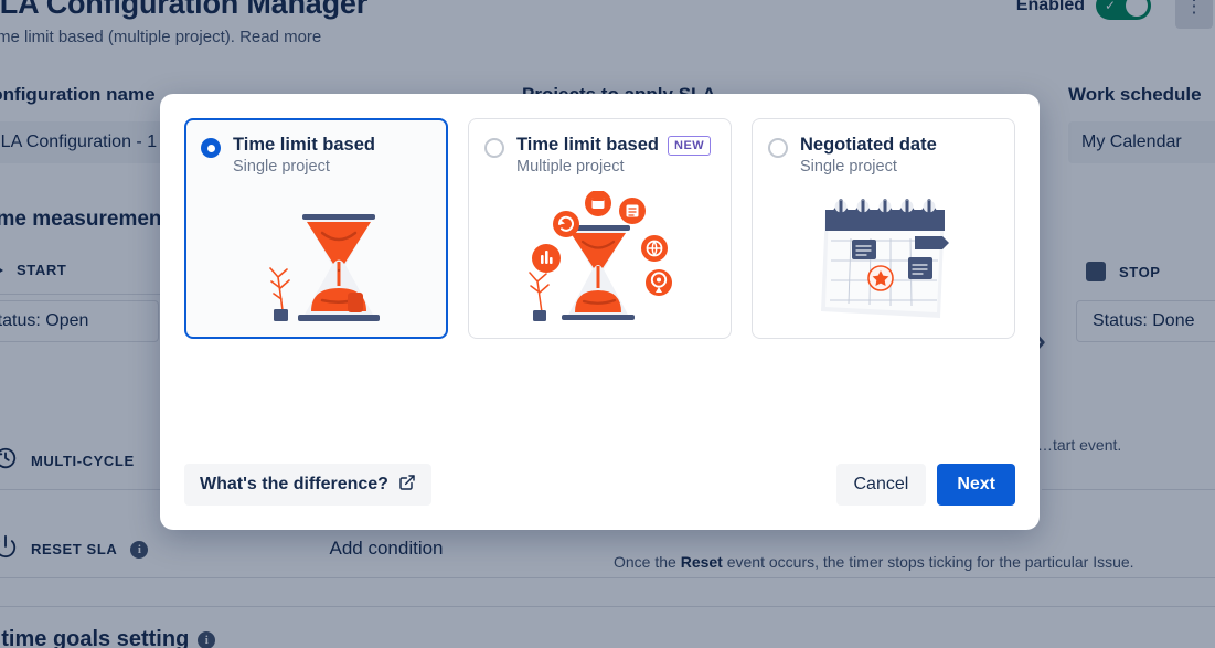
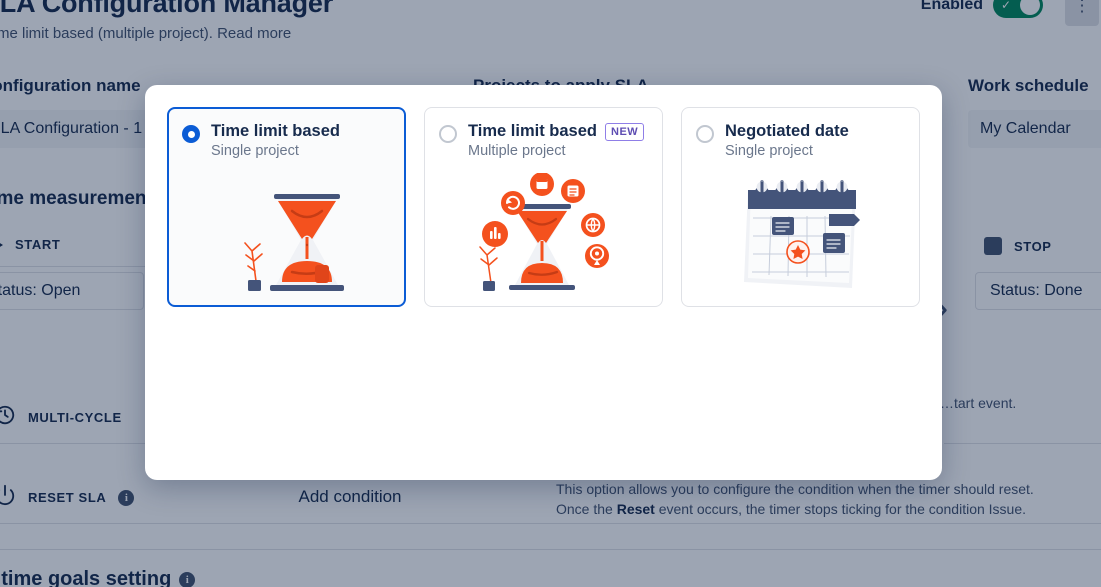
  LA Configuration Manager
  me limit based (multiple project). Read more
  Enabled
  ✓
  ⋮
  nfiguration name
  Work schedule
  LA Configuration - 1
  My Calendar
  me measuremen
  START
  atus: Open
  STOP
  Status: Done
  Add condition
  …tart event.
  MULTI-CYCLE
  RESET SLA
  i
+ This option allows you to configure the condition when the timer should reset.
- Once the Reset event occurs, the timer stops ticking for the particular Issue.
+ Once the Reset event occurs, the timer stops ticking for the condition Issue.
  time goals setting
  i
  Time limit based
  Single project
  Time limit based
  NEW
  Multiple project
  Negotiated date
  Single project
- What's the difference?
- Cancel
- Next
